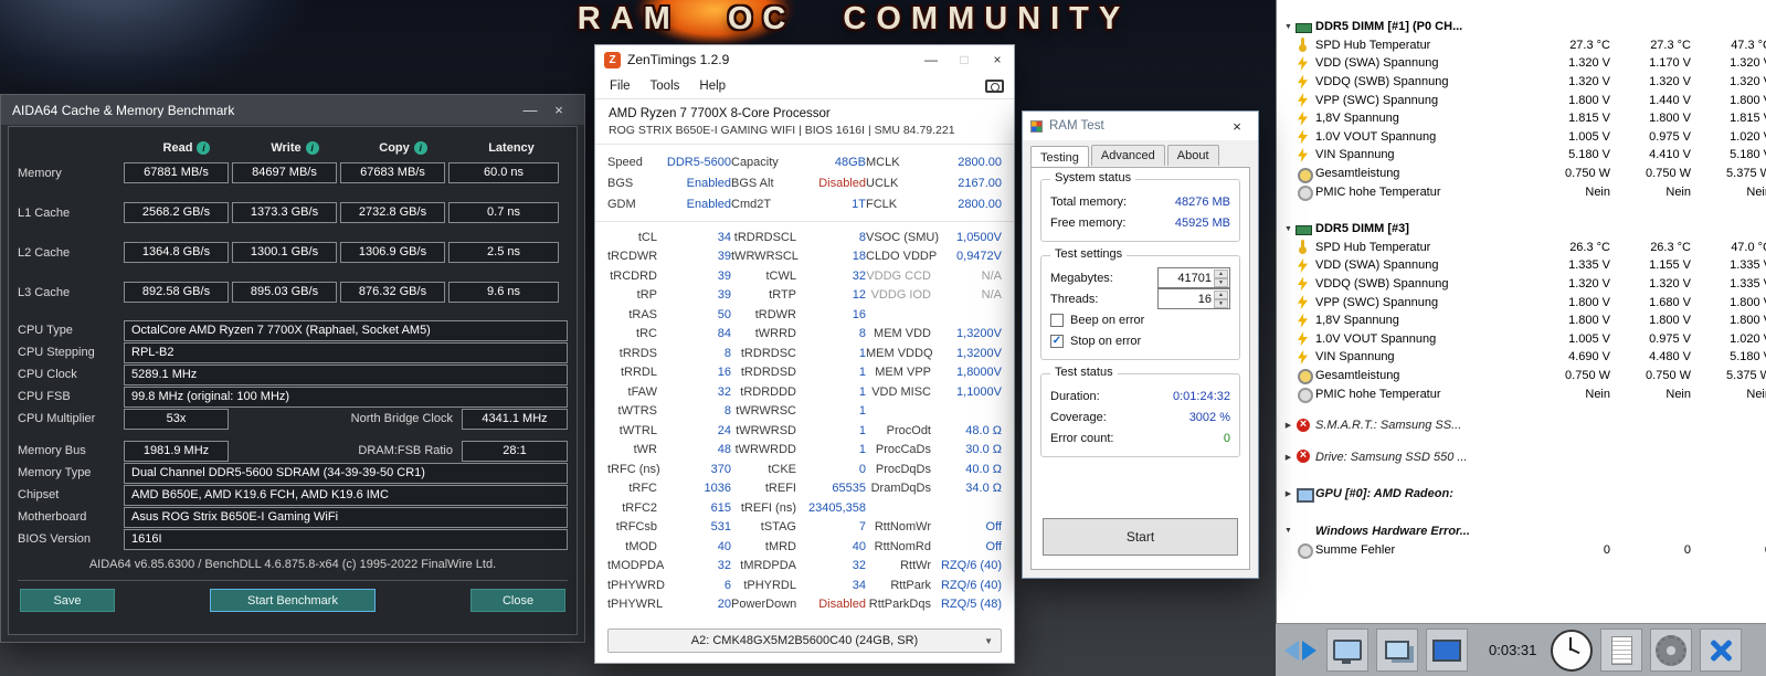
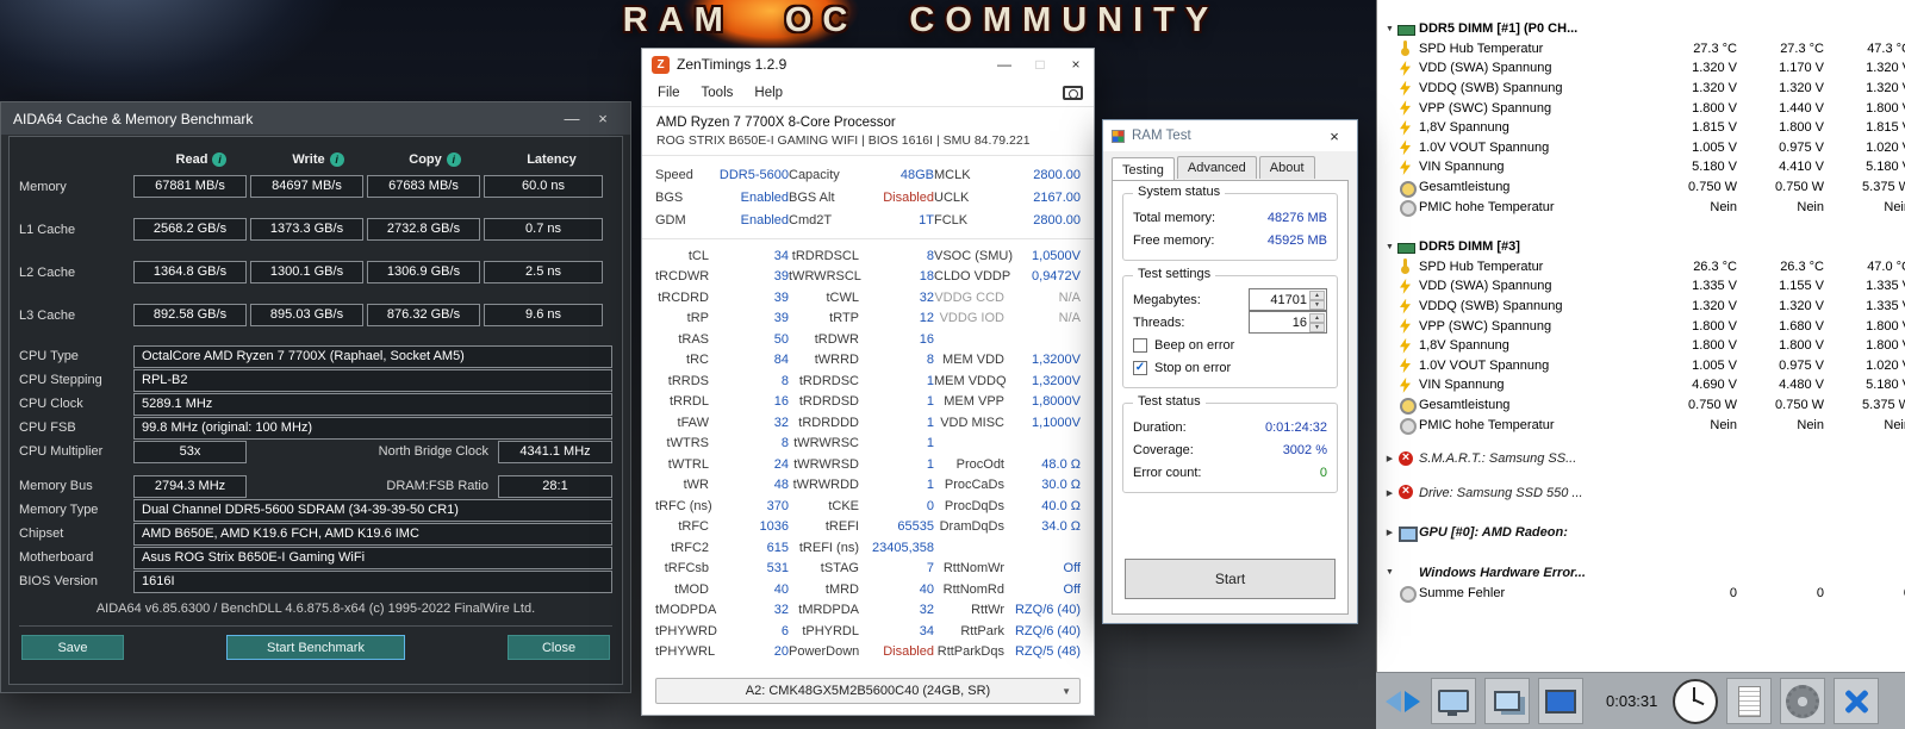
  RAM OC COMMUNITY
  AIDA64 Cache & Memory Benchmark
  —
  ×
  Read
  i
  Write
  i
  Copy
  i
  Latency
  Memory
  67881 MB/s
  84697 MB/s
  67683 MB/s
  60.0 ns
  L1 Cache
  2568.2 GB/s
  1373.3 GB/s
  2732.8 GB/s
  0.7 ns
  L2 Cache
  1364.8 GB/s
  1300.1 GB/s
  1306.9 GB/s
  2.5 ns
  L3 Cache
  892.58 GB/s
  895.03 GB/s
  876.32 GB/s
  9.6 ns
  CPU Type
  OctalCore AMD Ryzen 7 7700X (Raphael, Socket AM5)
  CPU Stepping
  RPL-B2
  CPU Clock
  5289.1 MHz
  CPU FSB
  99.8 MHz (original: 100 MHz)
  CPU Multiplier
  53x
  North Bridge Clock
  4341.1 MHz
  Memory Bus
- 1981.9 MHz
+ 2794.3 MHz
  DRAM:FSB Ratio
  28:1
  Memory Type
  Dual Channel DDR5-5600 SDRAM (34-39-39-50 CR1)
  Chipset
  AMD B650E, AMD K19.6 FCH, AMD K19.6 IMC
  Motherboard
  Asus ROG Strix B650E-I Gaming WiFi
  BIOS Version
  1616I
  AIDA64 v6.85.6300 / BenchDLL 4.6.875.8-x64 (c) 1995-2022 FinalWire Ltd.
  Save
  Start Benchmark
  Close
  Z
  ZenTimings 1.2.9
  —
  □
  ×
  File
  Tools
  Help
  AMD Ryzen 7 7700X 8-Core Processor
  ROG STRIX B650E-I GAMING WIFI | BIOS 1616I | SMU 84.79.221
  Speed
  DDR5-5600
  Capacity
  48GB
  MCLK
  2800.00
  BGS
  Enabled
  BGS Alt
  Disabled
  UCLK
  2167.00
  GDM
  Enabled
  Cmd2T
  1T
  FCLK
  2800.00
  tCL
  34
  tRDRDSCL
  8
  VSOC (SMU)
  1,0500V
  tRCDWR
  39
  tWRWRSCL
  18
  CLDO VDDP
  0,9472V
  tRCDRD
  39
  tCWL
  32
  VDDG CCD
  N/A
  tRP
  39
  tRTP
  12
  VDDG IOD
  N/A
  tRAS
  50
  tRDWR
  16
  tRC
  84
  tWRRD
  8
  MEM VDD
  1,3200V
  tRRDS
  8
  tRDRDSC
  1
  MEM VDDQ
  1,3200V
  tRRDL
  16
  tRDRDSD
  1
  MEM VPP
  1,8000V
  tFAW
  32
  tRDRDDD
  1
  VDD MISC
  1,1000V
  tWTRS
  8
  tWRWRSC
  1
  tWTRL
  24
  tWRWRSD
  1
  ProcOdt
  48.0 Ω
  tWR
  48
  tWRWRDD
  1
  ProcCaDs
  30.0 Ω
  tRFC (ns)
  370
  tCKE
  0
  ProcDqDs
  40.0 Ω
  tRFC
  1036
  tREFI
  65535
  DramDqDs
  34.0 Ω
  tRFC2
  615
  tREFI (ns)
  23405,358
  tRFCsb
  531
  tSTAG
  7
  RttNomWr
  Off
  tMOD
  40
  tMRD
  40
  RttNomRd
  Off
  tMODPDA
  32
  tMRDPDA
  32
  RttWr
  RZQ/6 (40)
  tPHYWRD
  6
  tPHYRDL
  34
  RttPark
  RZQ/6 (40)
  tPHYWRL
  20
  PowerDown
  Disabled
  RttParkDqs
  RZQ/5 (48)
  A2: CMK48GX5M2B5600C40 (24GB, SR)
  ▼
  RAM Test
  ×
  Testing
  Advanced
  About
  System status
  Total memory:
  48276 MB
  Free memory:
  45925 MB
  Test settings
  Megabytes:
  41701
  Threads:
  16
  Beep on error
  ✓
  Stop on error
  Test status
  Duration:
  0:01:24:32
  Coverage:
  3002 %
  Error count:
  0
  Start
  DDR5 DIMM [#1] (P0 CH...
  SPD Hub Temperatur
  27.3 °C
  27.3 °C
  47.3 °
  VDD (SWA) Spannung
  1.320 V
  1.170 V
  1.320
  VDDQ (SWB) Spannung
  1.320 V
  1.320 V
  1.320
  VPP (SWC) Spannung
  1.800 V
  1.440 V
  1.800
  1,8V Spannung
  1.815 V
  1.800 V
  1.815
  1.0V VOUT Spannung
  1.005 V
  0.975 V
  1.020
  VIN Spannung
  5.180 V
  4.410 V
  5.180
  Gesamtleistung
  0.750 W
  0.750 W
  5.375
  PMIC hohe Temperatur
  Nein
  Nein
  Nei
  DDR5 DIMM [#3]
  SPD Hub Temperatur
  26.3 °C
  26.3 °C
  47.0 °
  VDD (SWA) Spannung
  1.335 V
  1.155 V
  1.335
  VDDQ (SWB) Spannung
  1.320 V
  1.320 V
  1.335
  VPP (SWC) Spannung
  1.800 V
  1.680 V
  1.800
  1,8V Spannung
  1.800 V
  1.800 V
  1.800
  1.0V VOUT Spannung
  1.005 V
  0.975 V
  1.020
  VIN Spannung
  4.690 V
  4.480 V
  5.180
  Gesamtleistung
  0.750 W
  0.750 W
  5.375
  PMIC hohe Temperatur
  Nein
  Nein
  Nei
  S.M.A.R.T.: Samsung SS...
  Drive: Samsung SSD 550 ...
  GPU [#0]: AMD Radeon:
  Windows Hardware Error...
  Summe Fehler
  0
  0
  0:03:31
